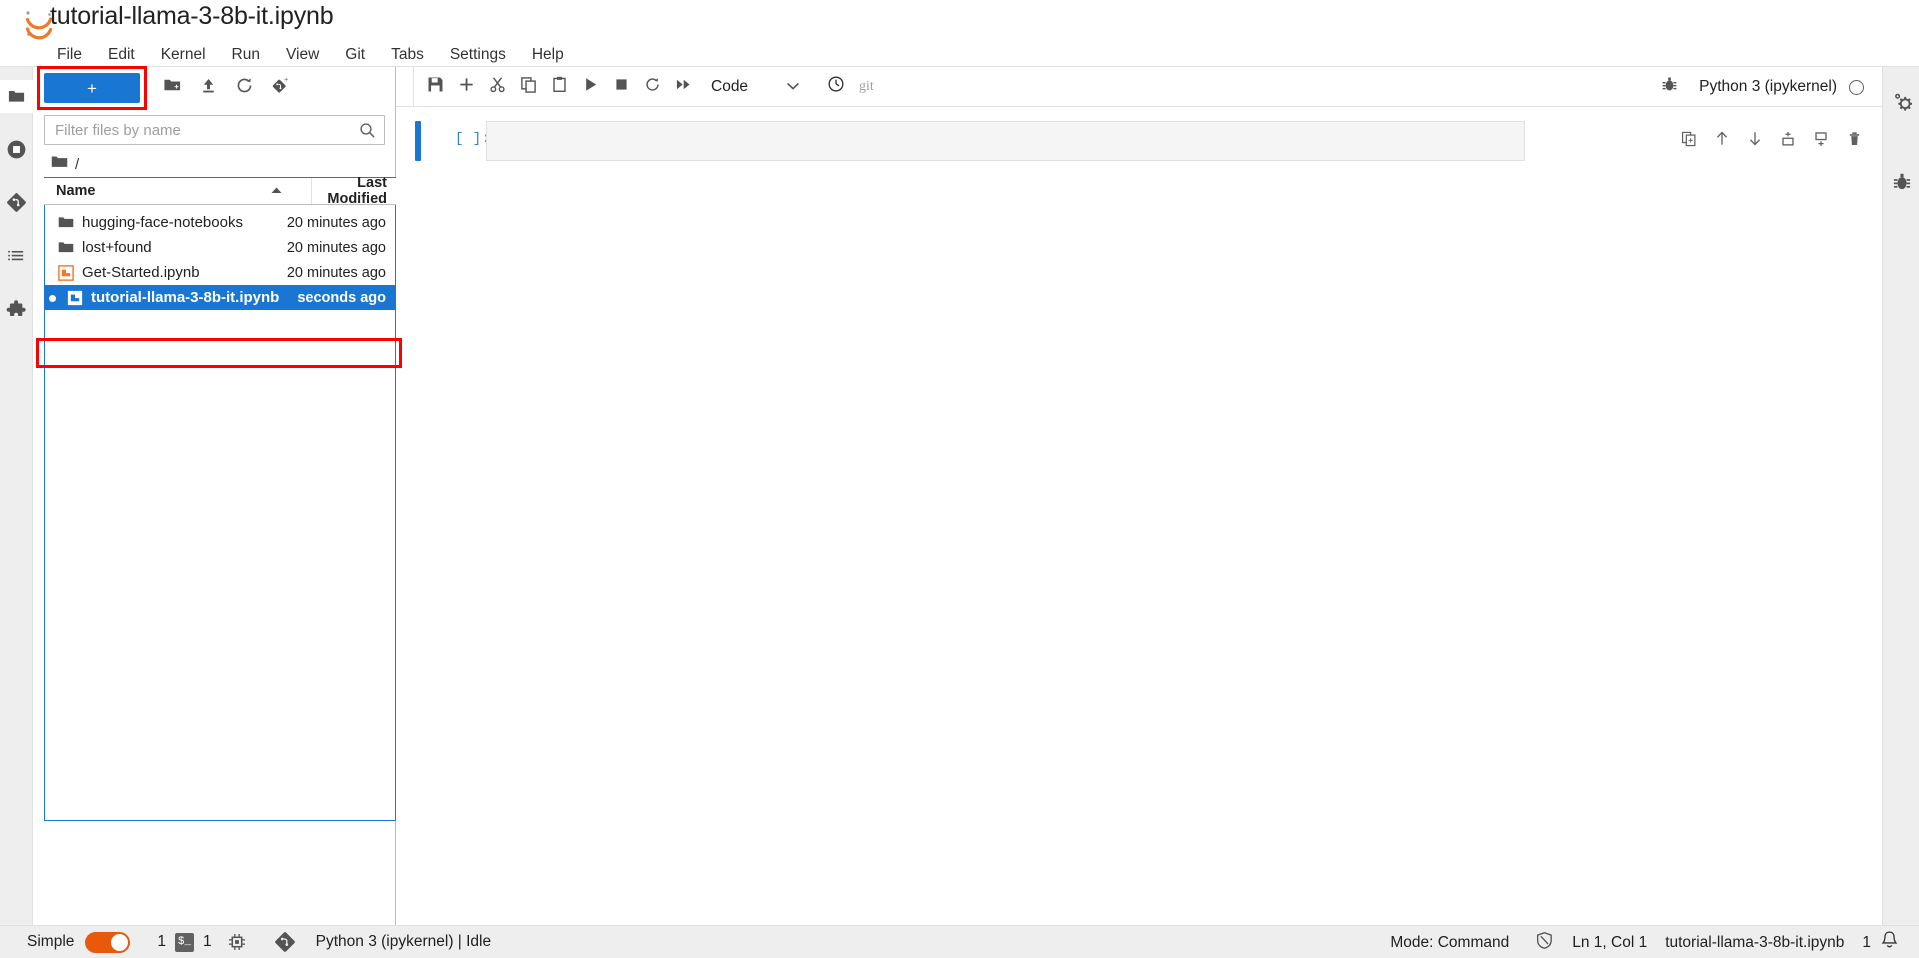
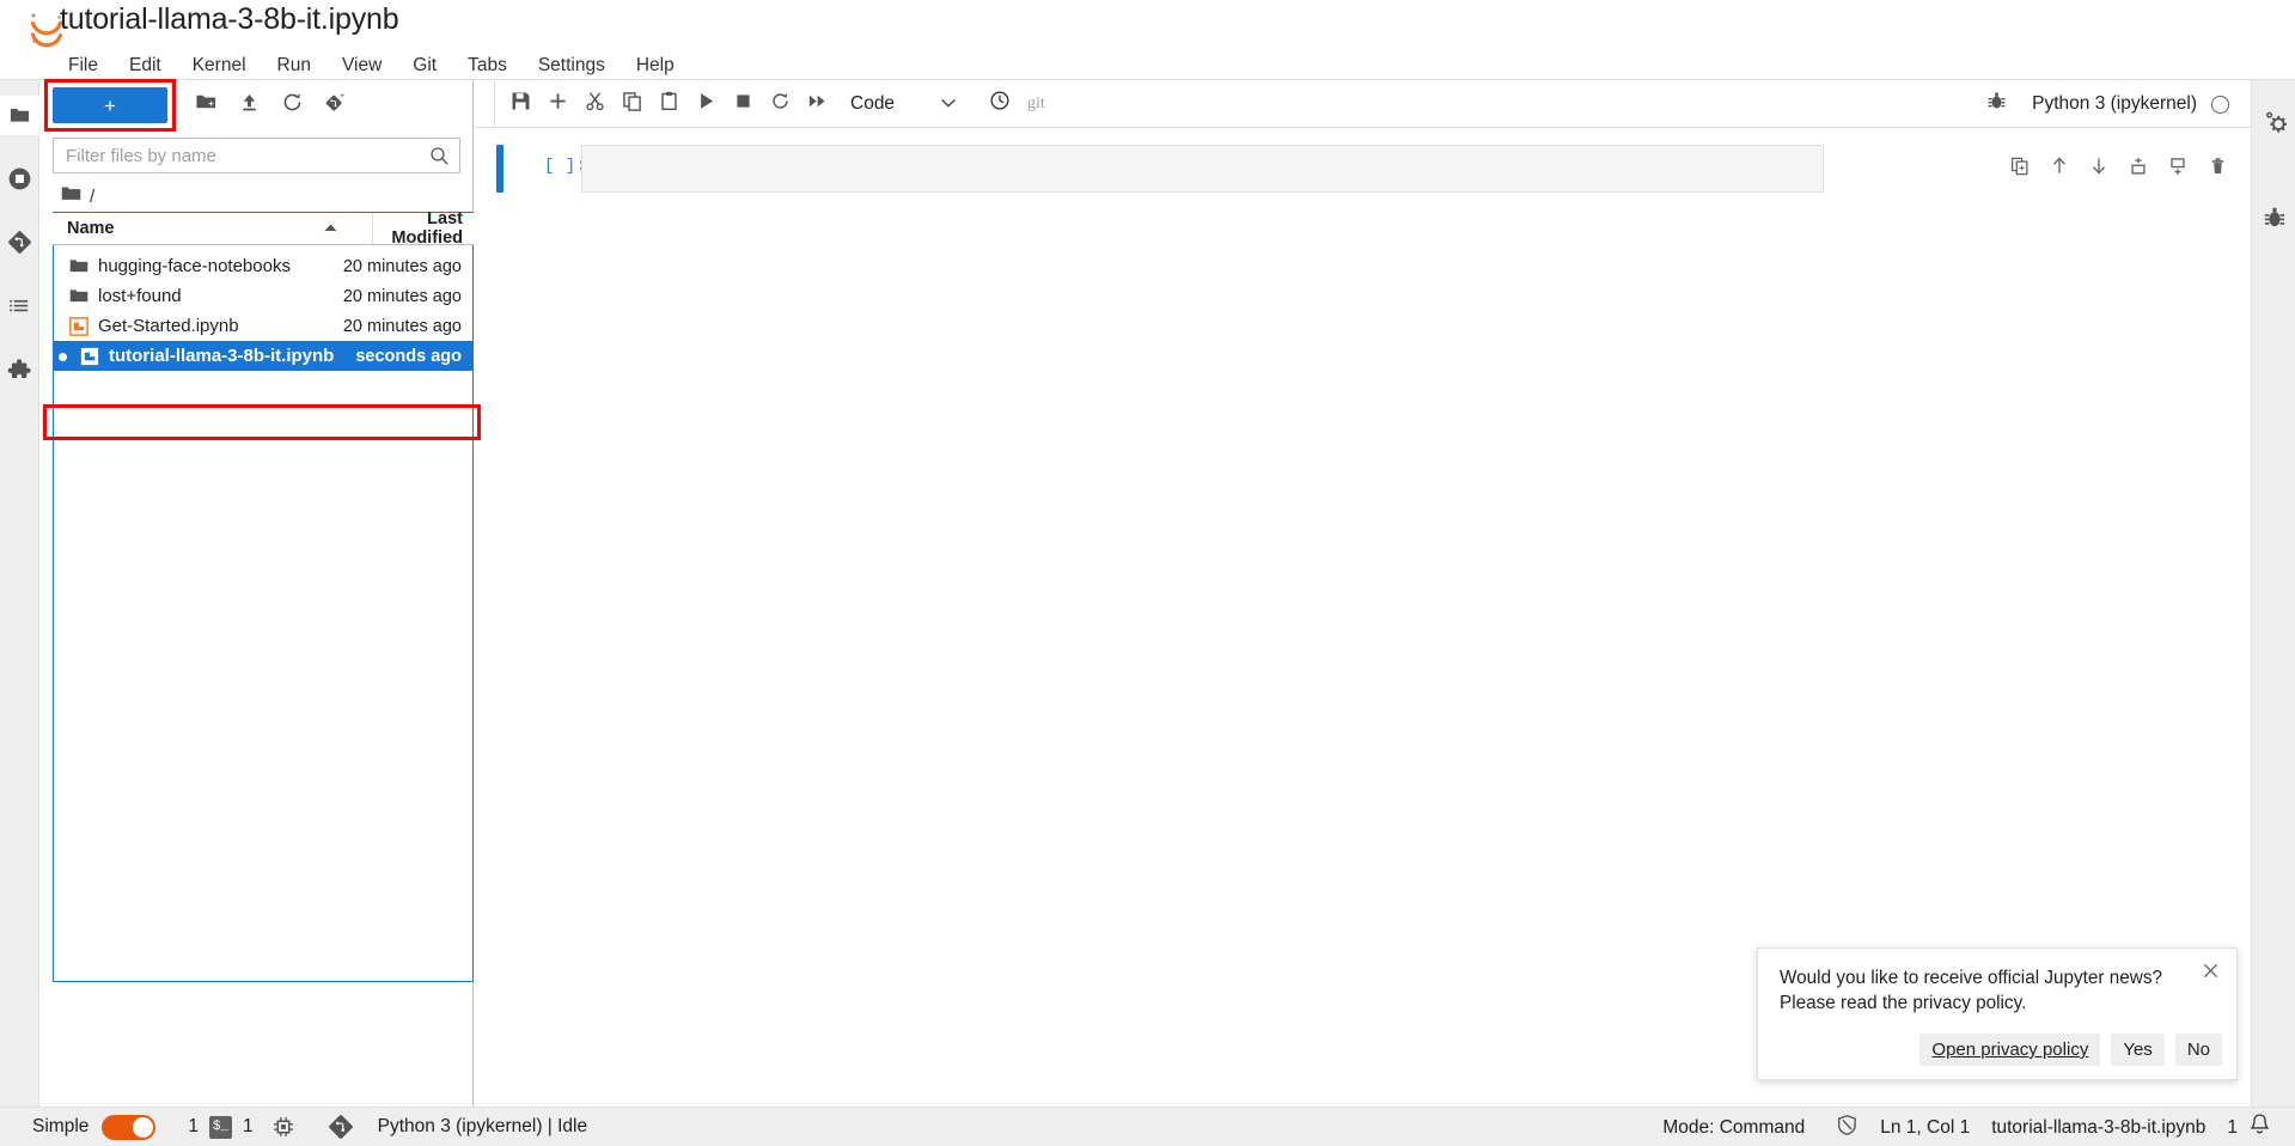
  tutorial-llama-3-8b-it.ipynb
  File
  Edit
  Kernel
  Run
  View
  Git
  Tabs
  Settings
  Help
  +
  Filter files by name
  /
  Name
  Last Modified
  hugging-face-notebooks
  20 minutes ago
  lost+found
  20 minutes ago
  Get-Started.ipynb
  20 minutes ago
  tutorial-llama-3-8b-it.ipynb
  seconds ago
  Code
  git
  Python 3 (ipykernel)
+ Would you like to receive official Jupyter news? Please read the privacy policy.
+ Open privacy policy
+ Yes
+ No
  Simple
  1
  $_
  1
  Python 3 (ipykernel) | Idle
  Mode: Command
  Ln 1, Col 1
  tutorial-llama-3-8b-it.ipynb
  1
